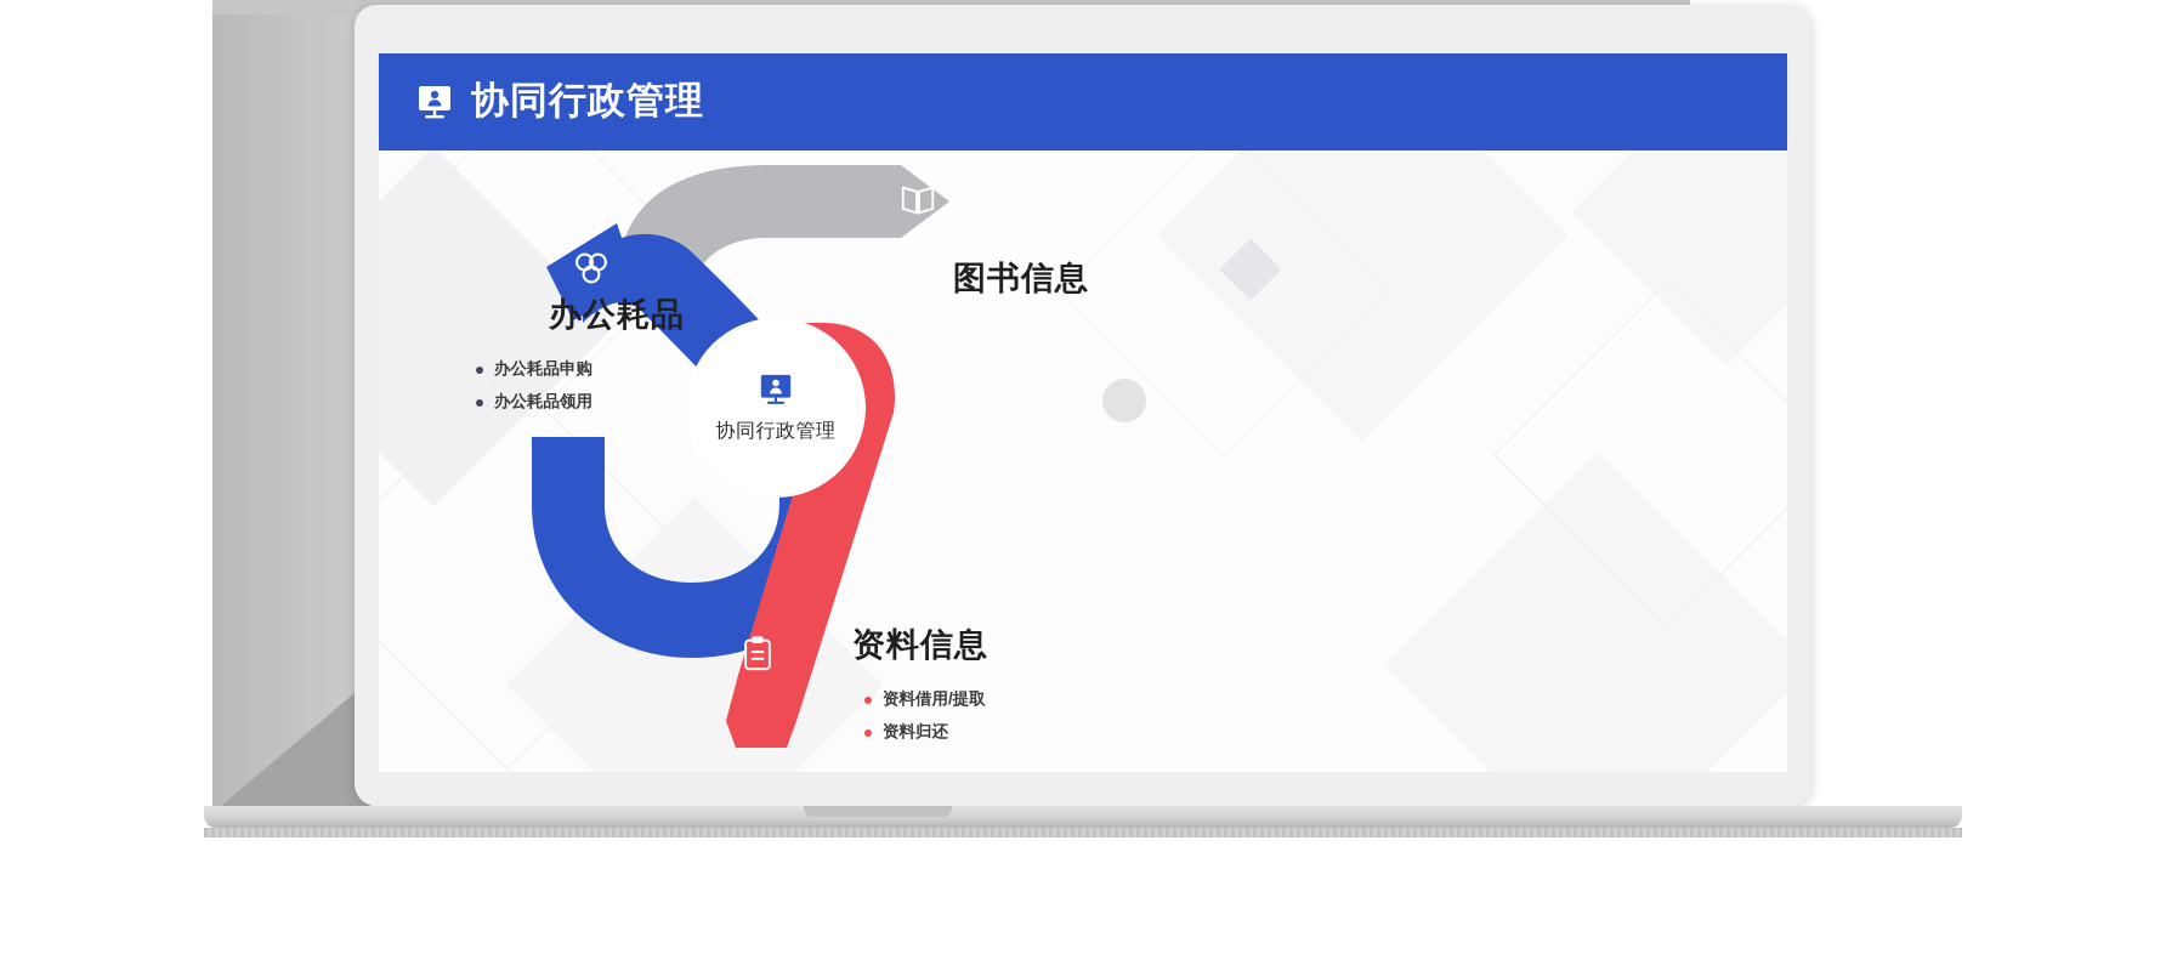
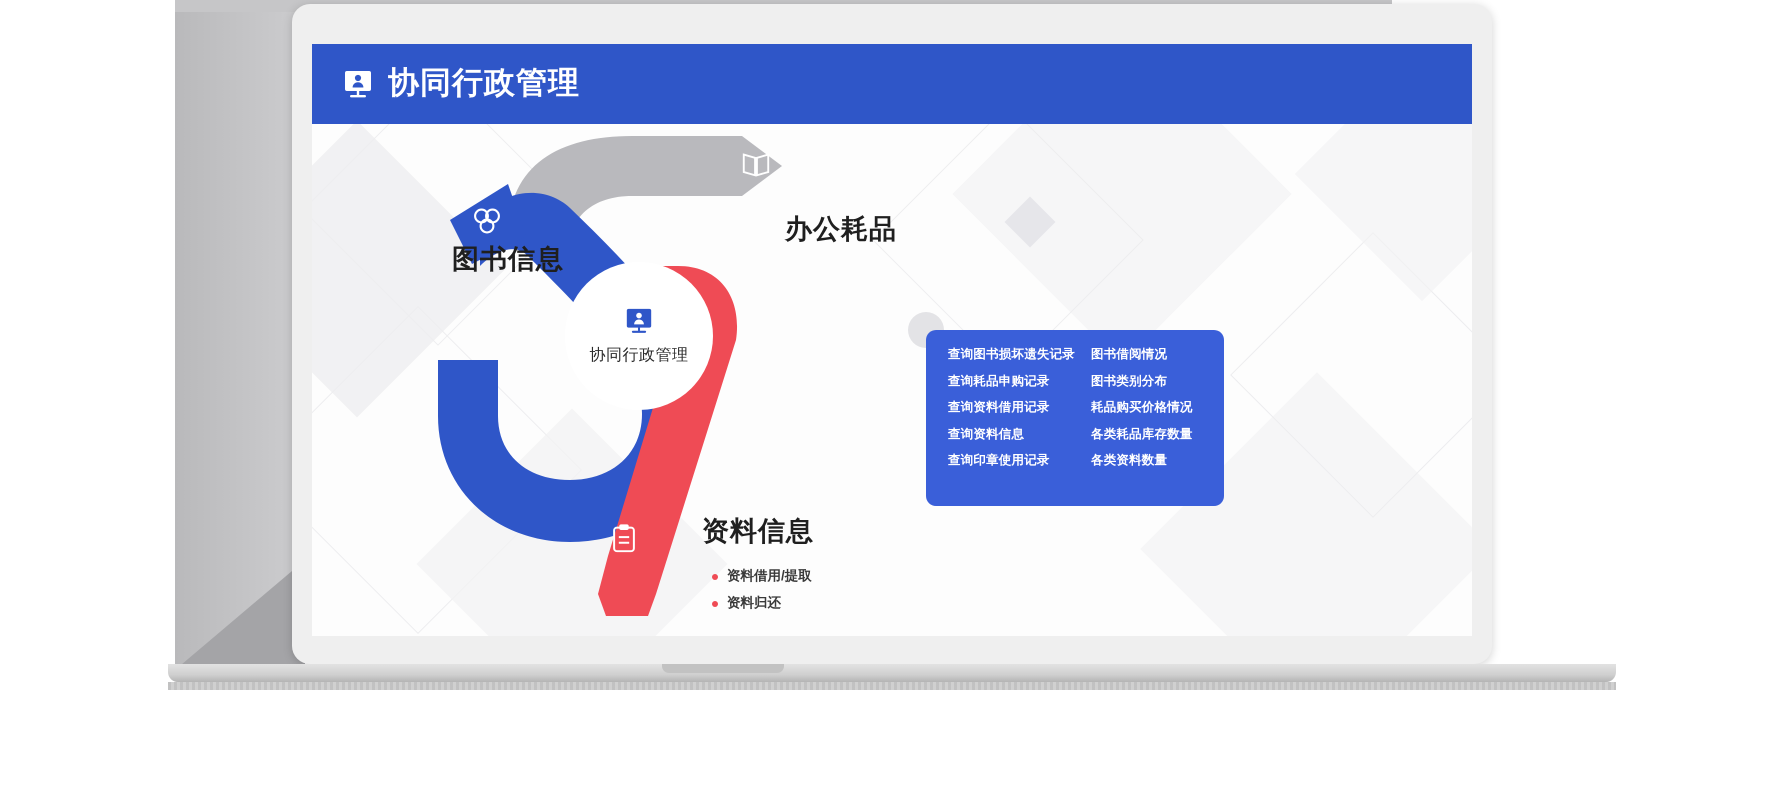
  协同行政管理
  协同行政管理
- 办公耗品
+ 图书信息
- 办公耗品申购
- 办公耗品领用
- 图书信息
+ 办公耗品
  资料信息
  资料借用/提取
  资料归还
+ 查询图书损坏遗失记录
+ 查询耗品申购记录
+ 查询资料借用记录
+ 查询资料信息
+ 查询印章使用记录
+ 图书借阅情况
+ 图书类别分布
+ 耗品购买价格情况
+ 各类耗品库存数量
+ 各类资料数量
